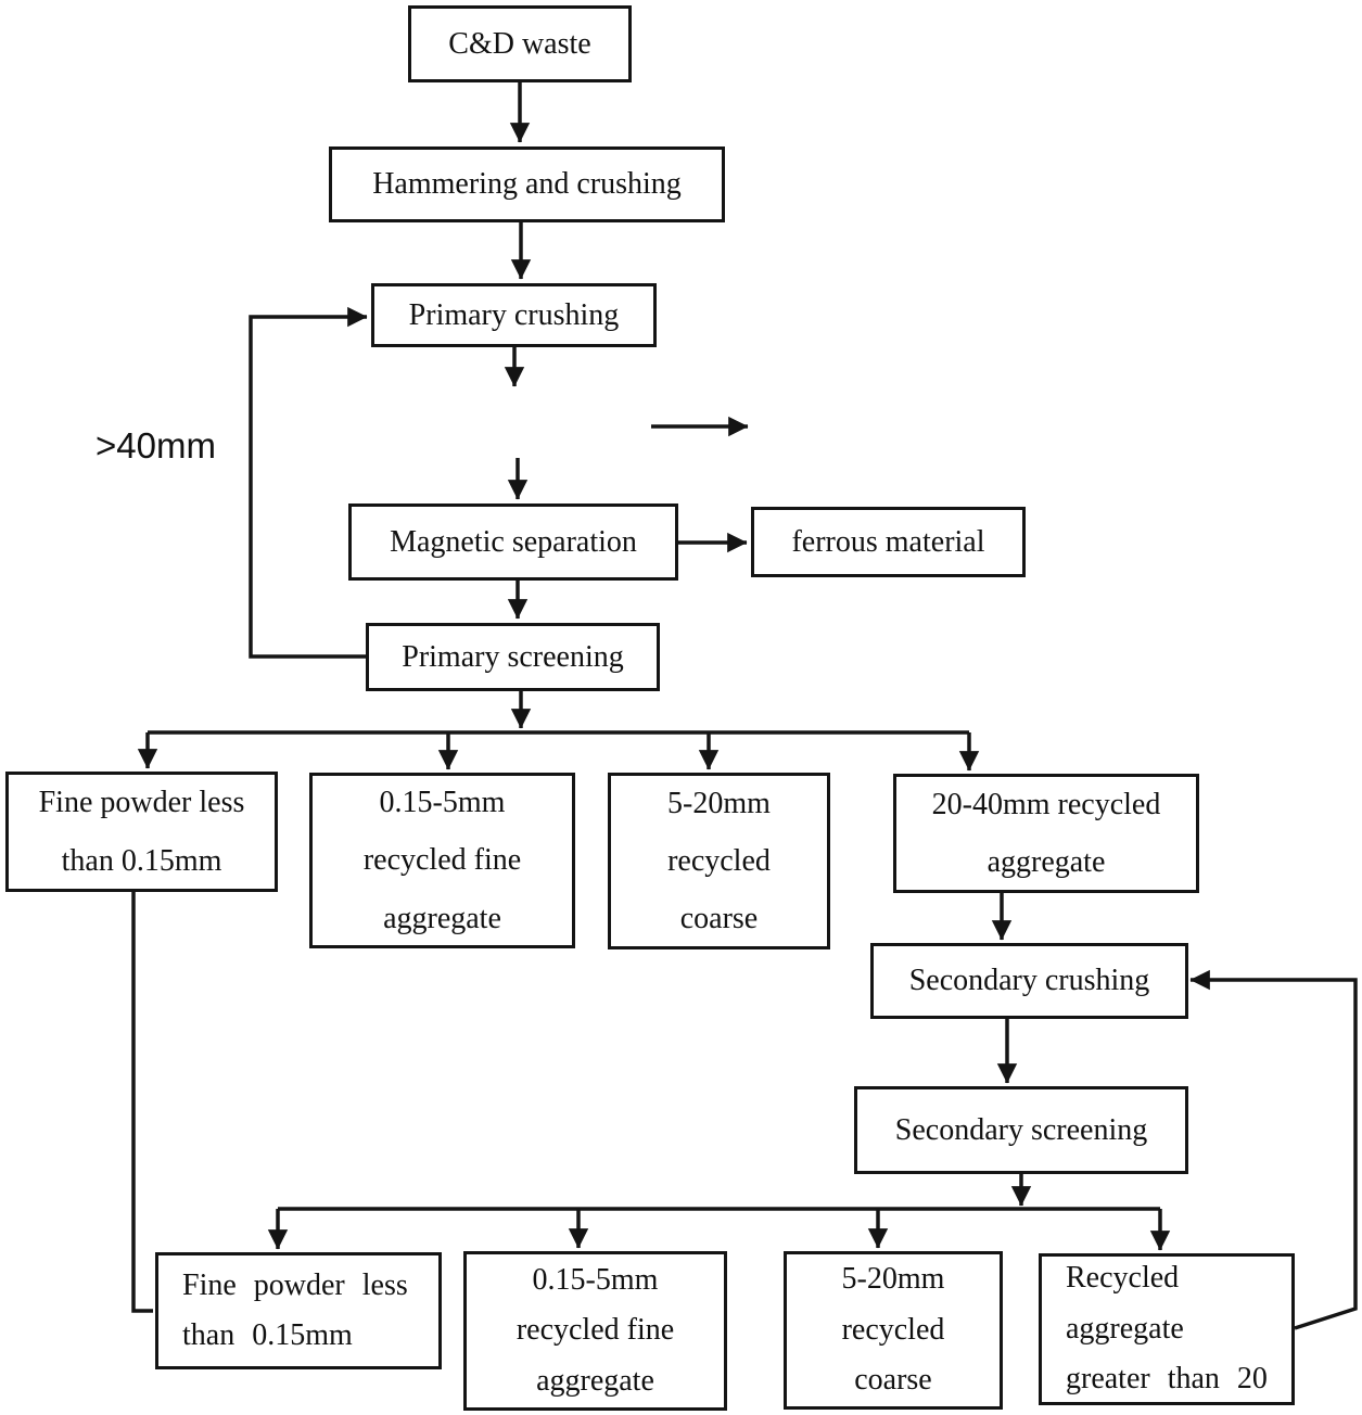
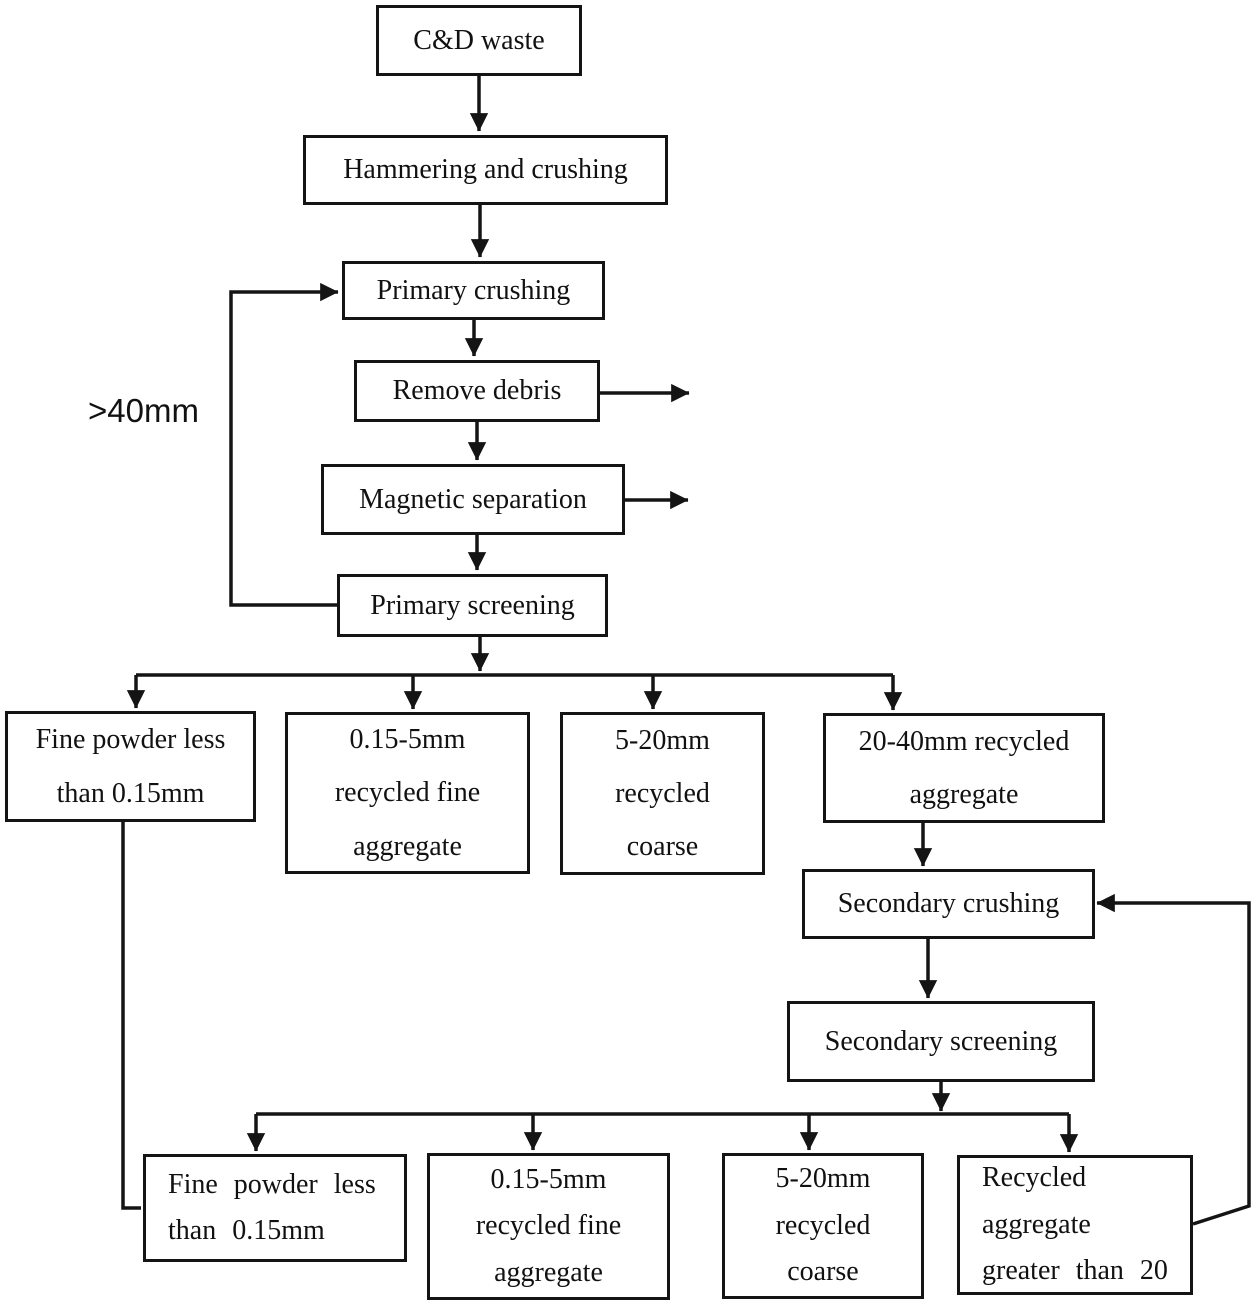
  C&D waste
  Hammering and crushing
  Primary crushing
+ Remove debris
  Magnetic separation
- ferrous material
  Primary screening
  Fine powder less
  than 0.15mm
  0.15-5mm
  recycled fine
  aggregate
  5-20mm
  recycled
  coarse
  20-40mm recycled
  aggregate
  Secondary crushing
  Secondary screening
  Fine powder less
  than 0.15mm
  0.15-5mm
  recycled fine
  aggregate
  5-20mm
  recycled
  coarse
  Recycled
  aggregate
  greater than 20
  >40mm
